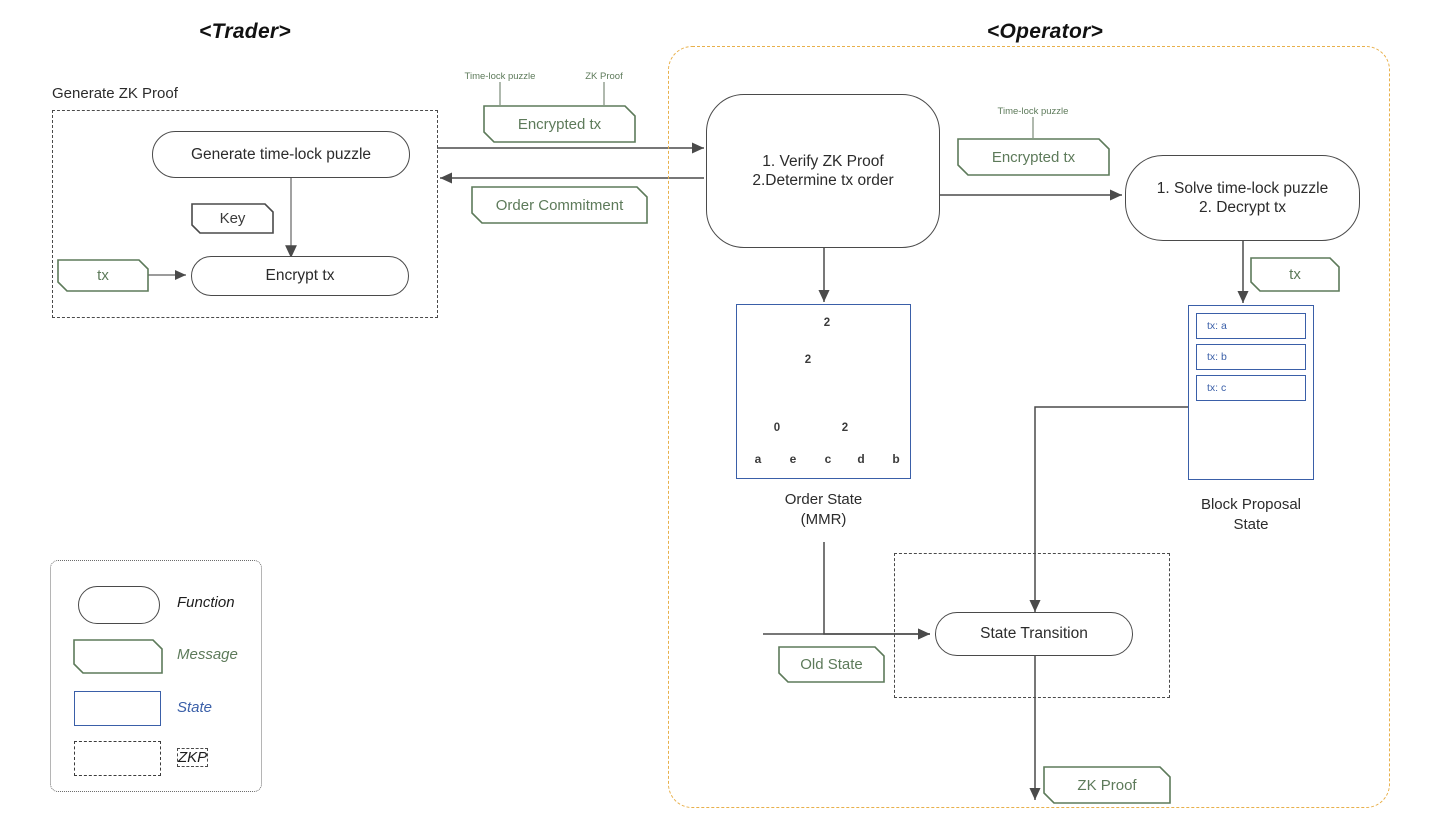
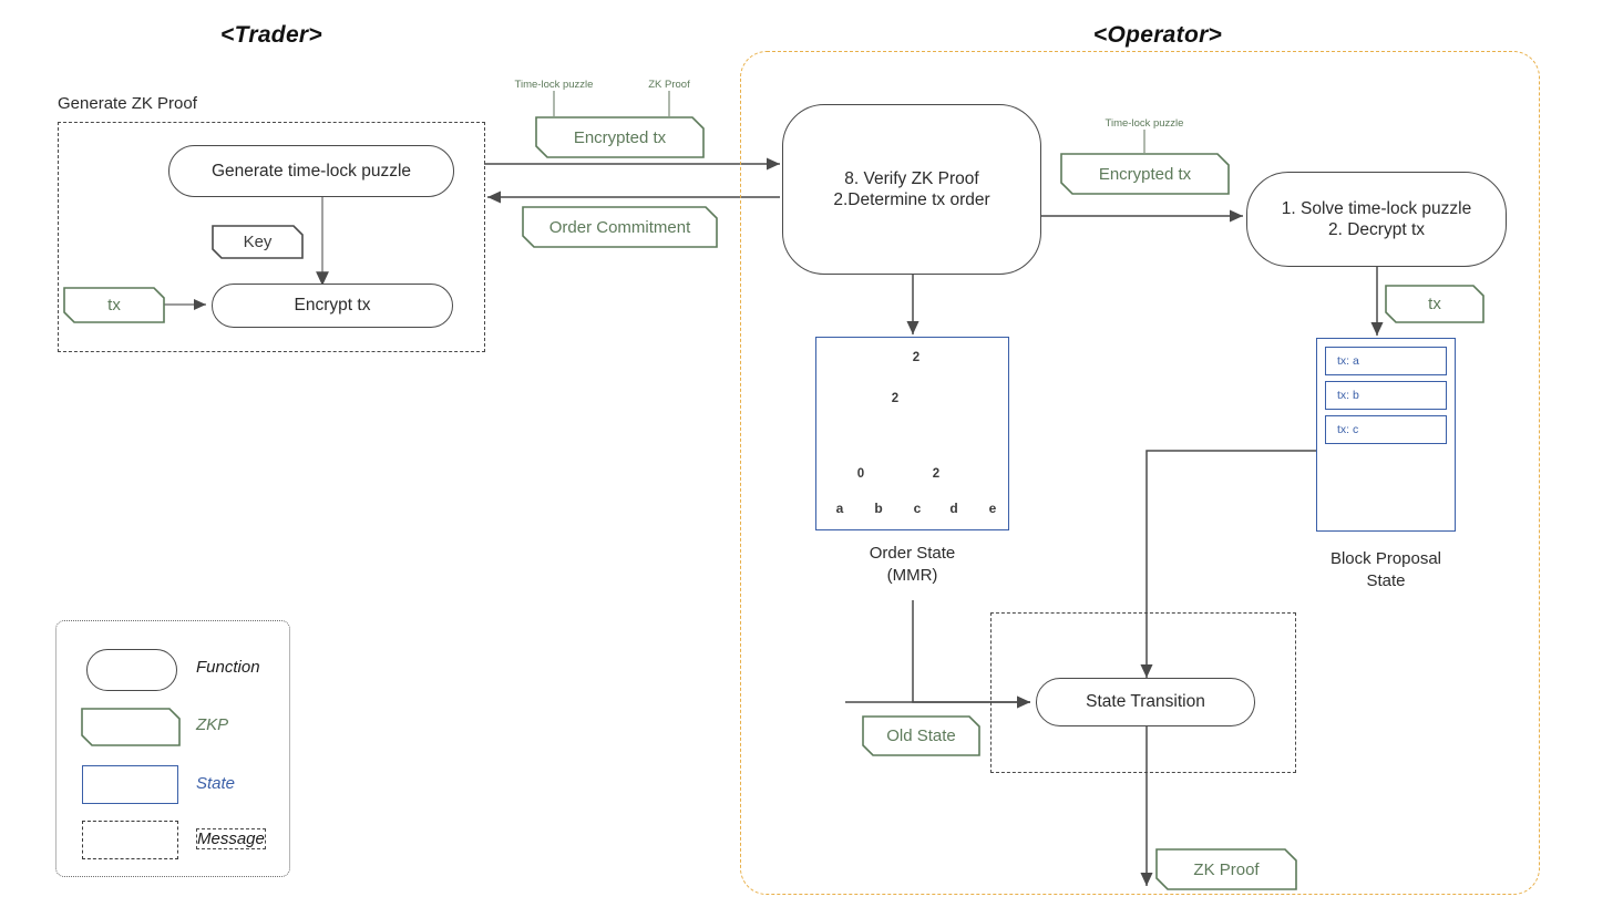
  <Trader>
  <Operator>
  Generate ZK Proof
  Generate time-lock puzzle
  Key
  Encrypt tx
  tx
  Time-lock puzzle
  ZK Proof
  Encrypted tx
  Order Commitment
- 1. Verify ZK Proof
+ 8. Verify ZK Proof
  2.Determine tx order
  Time-lock puzzle
  Encrypted tx
  1. Solve time-lock puzzle
  2. Decrypt tx
  tx
  2
  2
  0
  2
  a
- e
+ b
  c
  d
- b
+ e
  Order State
  (MMR)
  tx: a
  tx: b
  tx: c
  Block Proposal
  State
  State Transition
  Old State
  ZK Proof
  Function
- Message
+ ZKP
  State
- ZKP
+ Message
